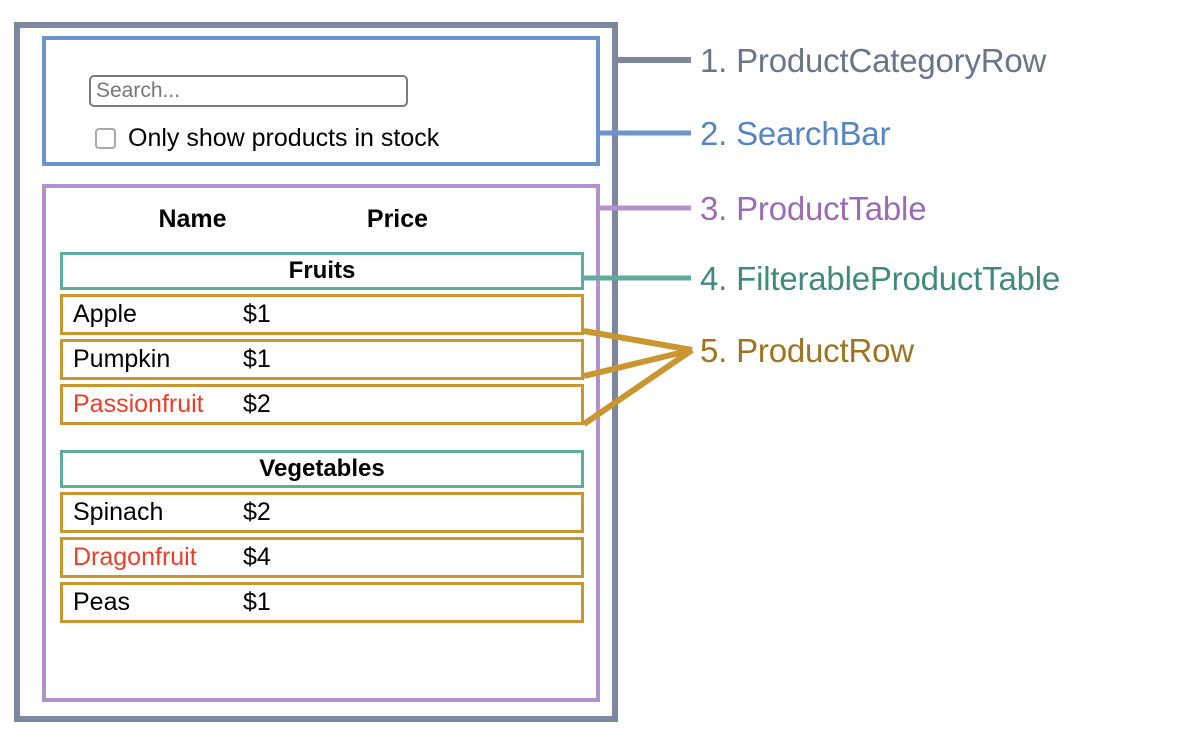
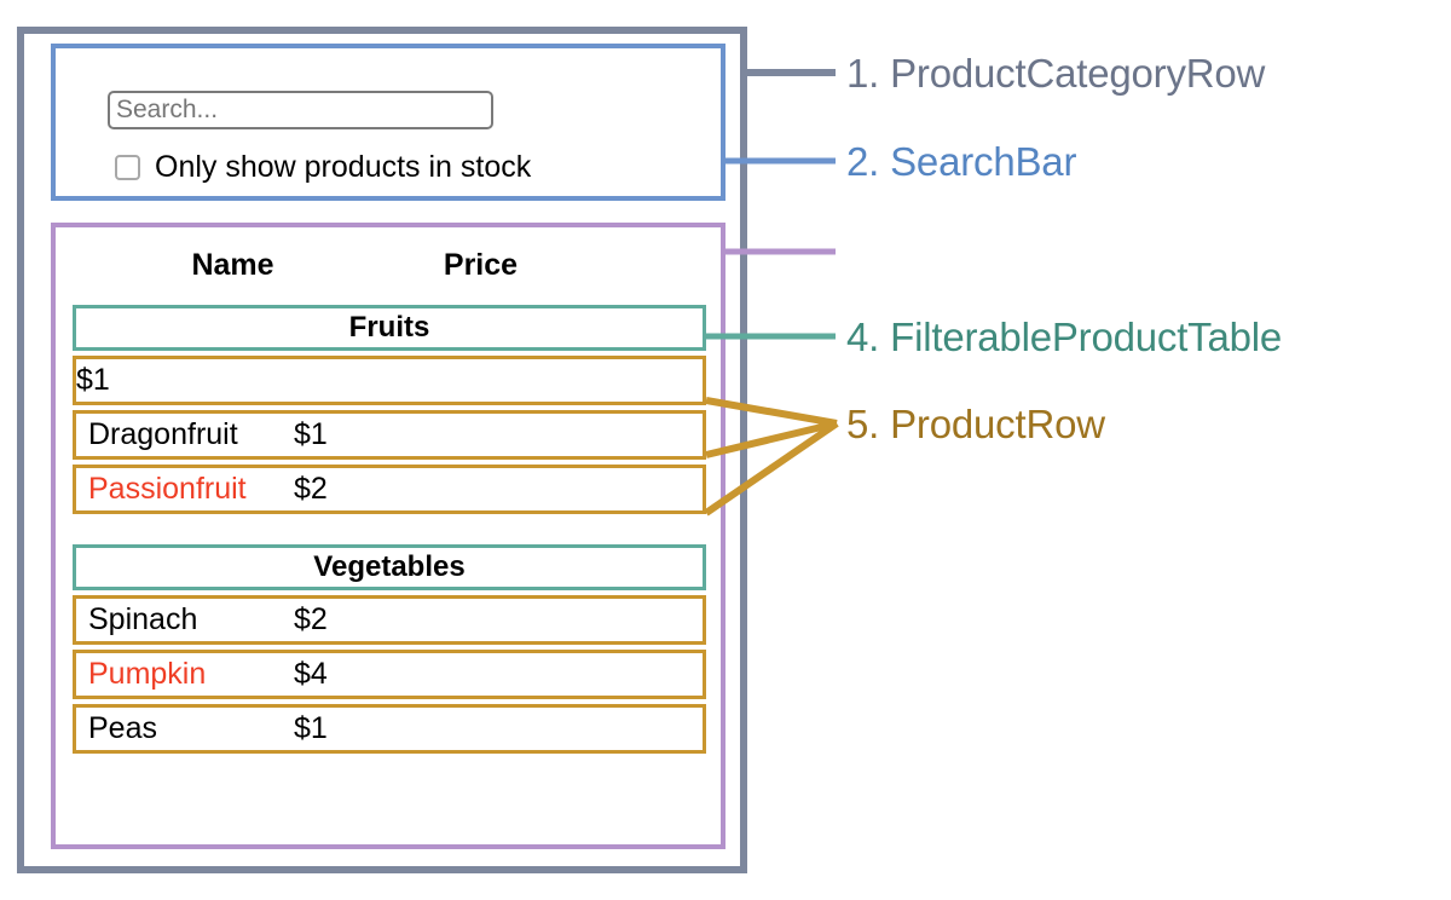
  Search...
  Only show products in stock
  Name
  Price
  Fruits
- Apple
  $1
- Pumpkin
+ Dragonfruit
  $1
  Passionfruit
  $2
  Vegetables
  Spinach
  $2
- Dragonfruit
+ Pumpkin
  $4
  Peas
  $1
  1. ProductCategoryRow
  2. SearchBar
- 3. ProductTable
  4. FilterableProductTable
  5. ProductRow
